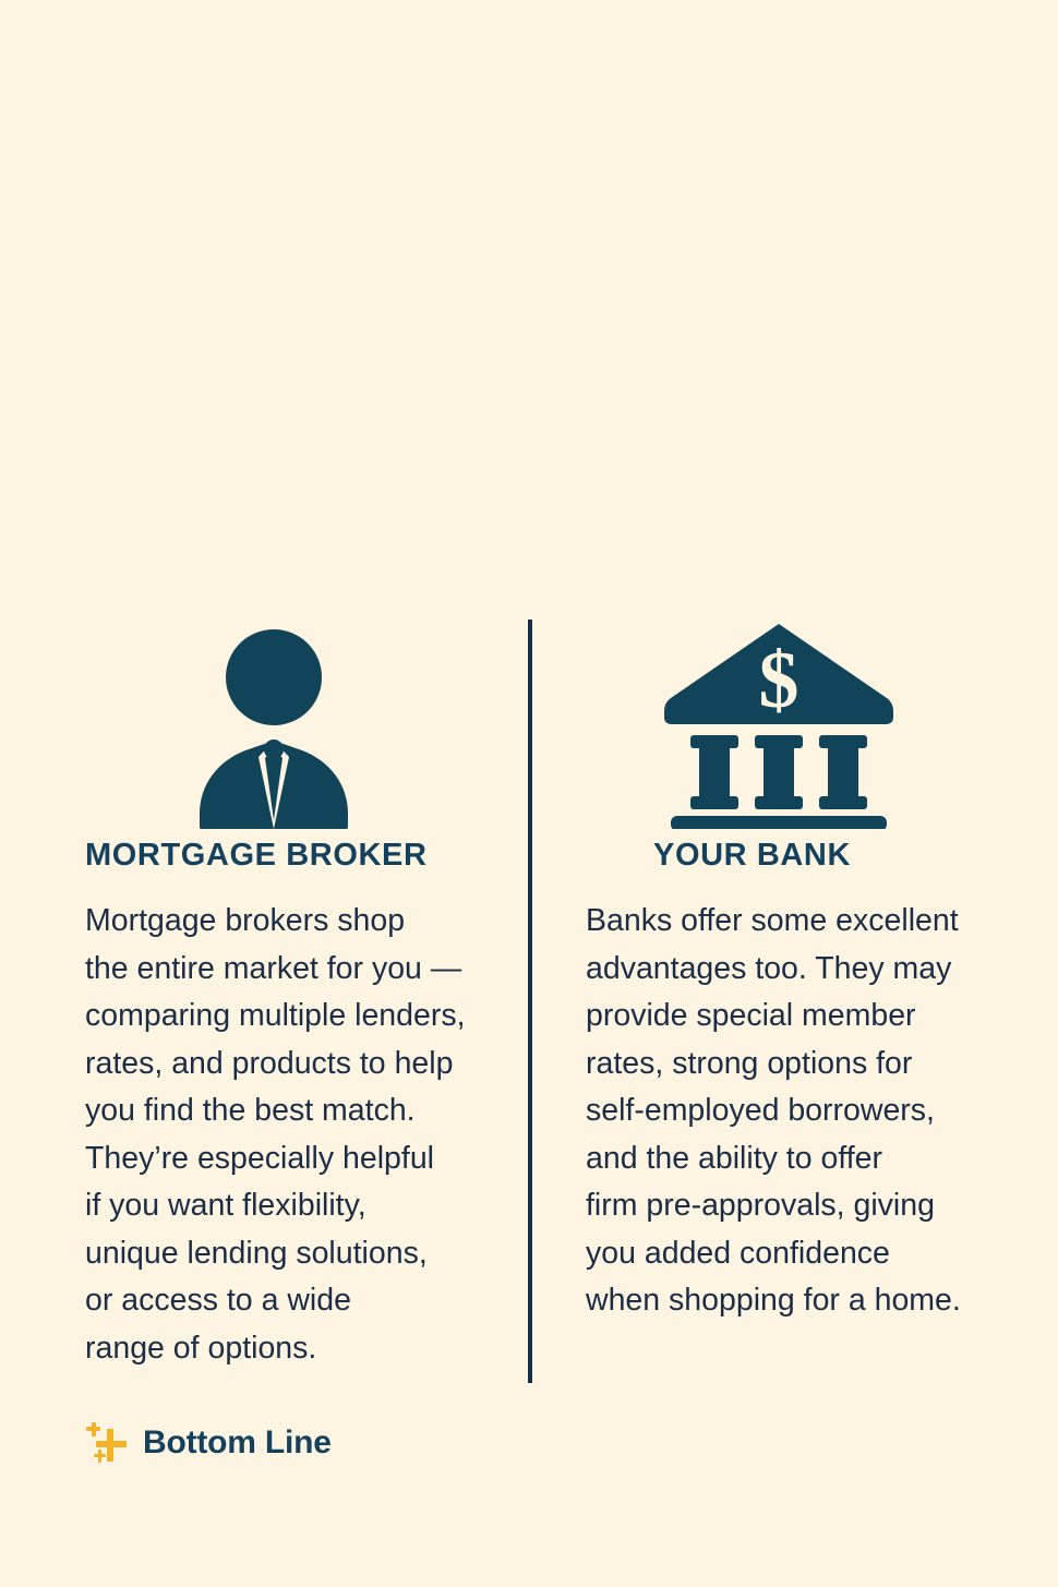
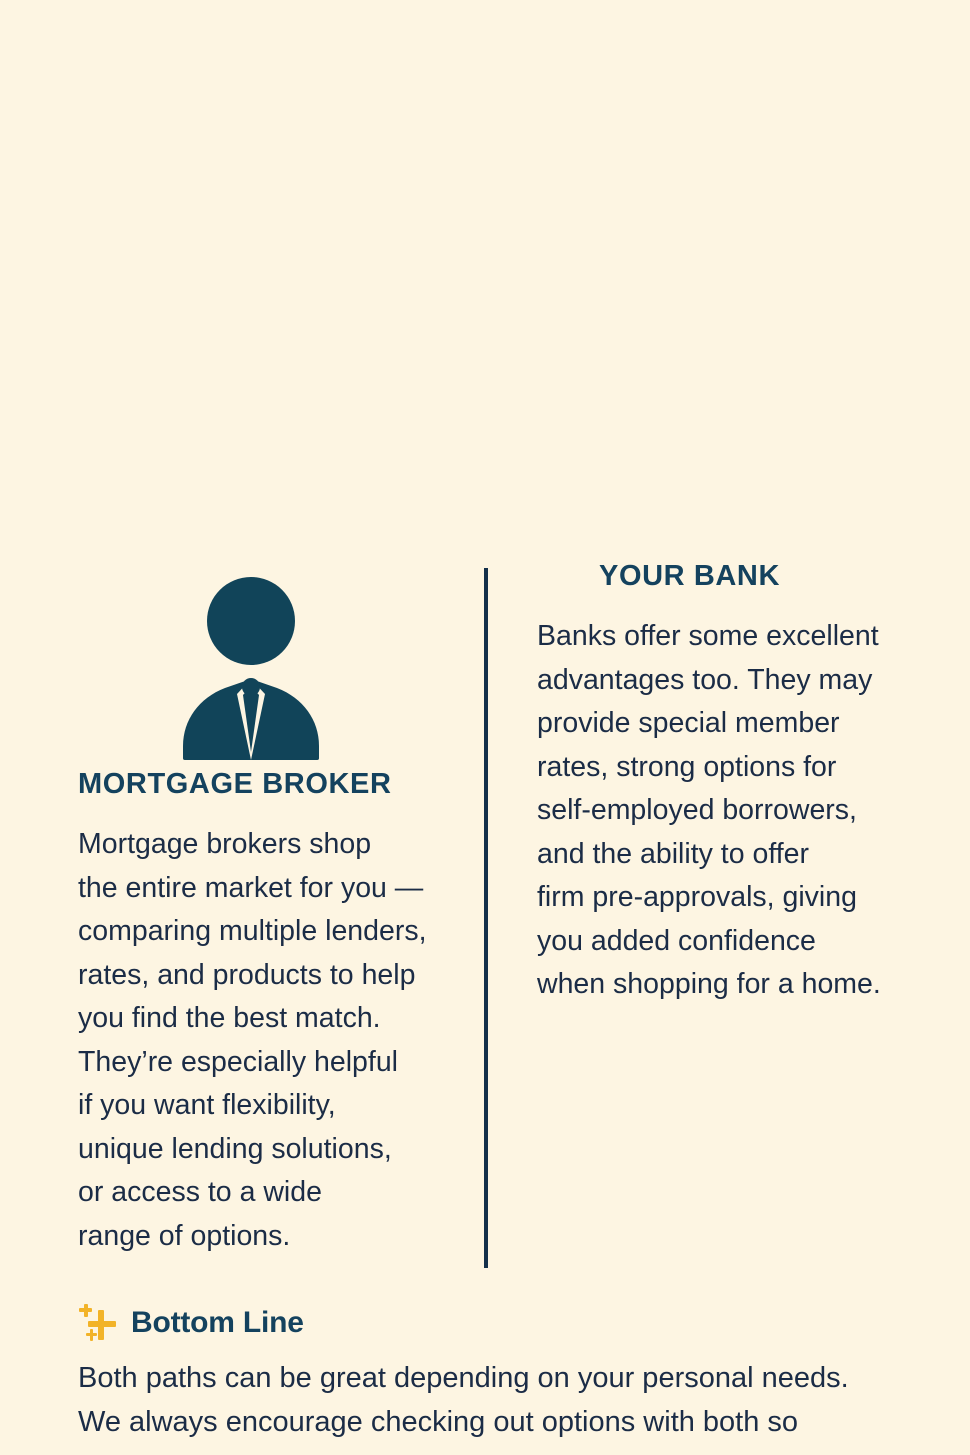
  MORTGAGE BROKER
  Mortgage brokers shop
  the entire market for you —
  comparing multiple lenders,
  rates, and products to help
  you find the best match.
  They’re especially helpful
  if you want flexibility,
  unique lending solutions,
  or access to a wide
  range of options.
- $
  YOUR BANK
  Banks offer some excellent
  advantages too. They may
  provide special member
  rates, strong options for
  self-employed borrowers,
  and the ability to offer
  firm pre-approvals, giving
  you added confidence
  when shopping for a home.
  Bottom Line
+ Both paths can be great depending on your personal needs.
+ We always encourage checking out options with both so
